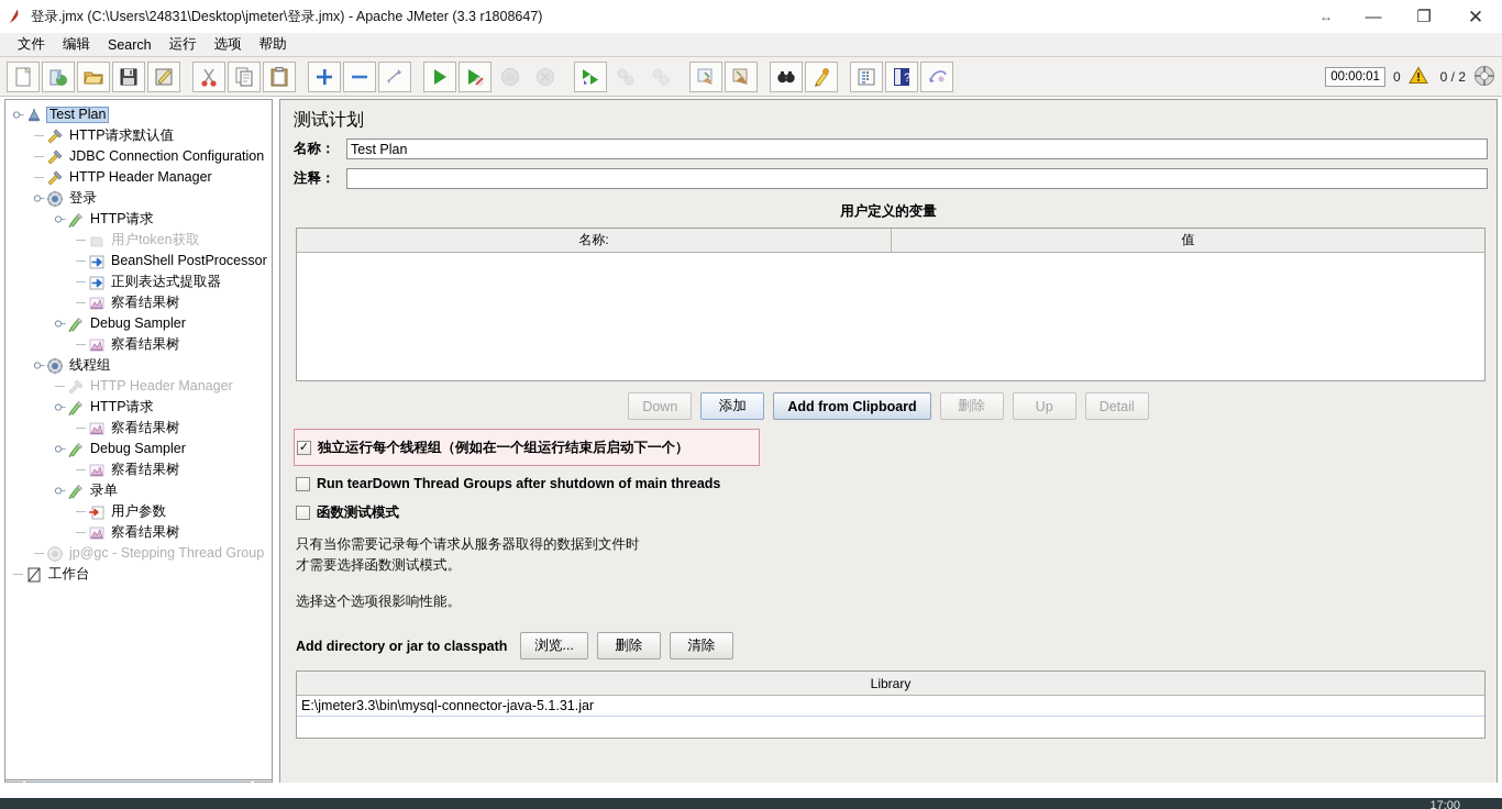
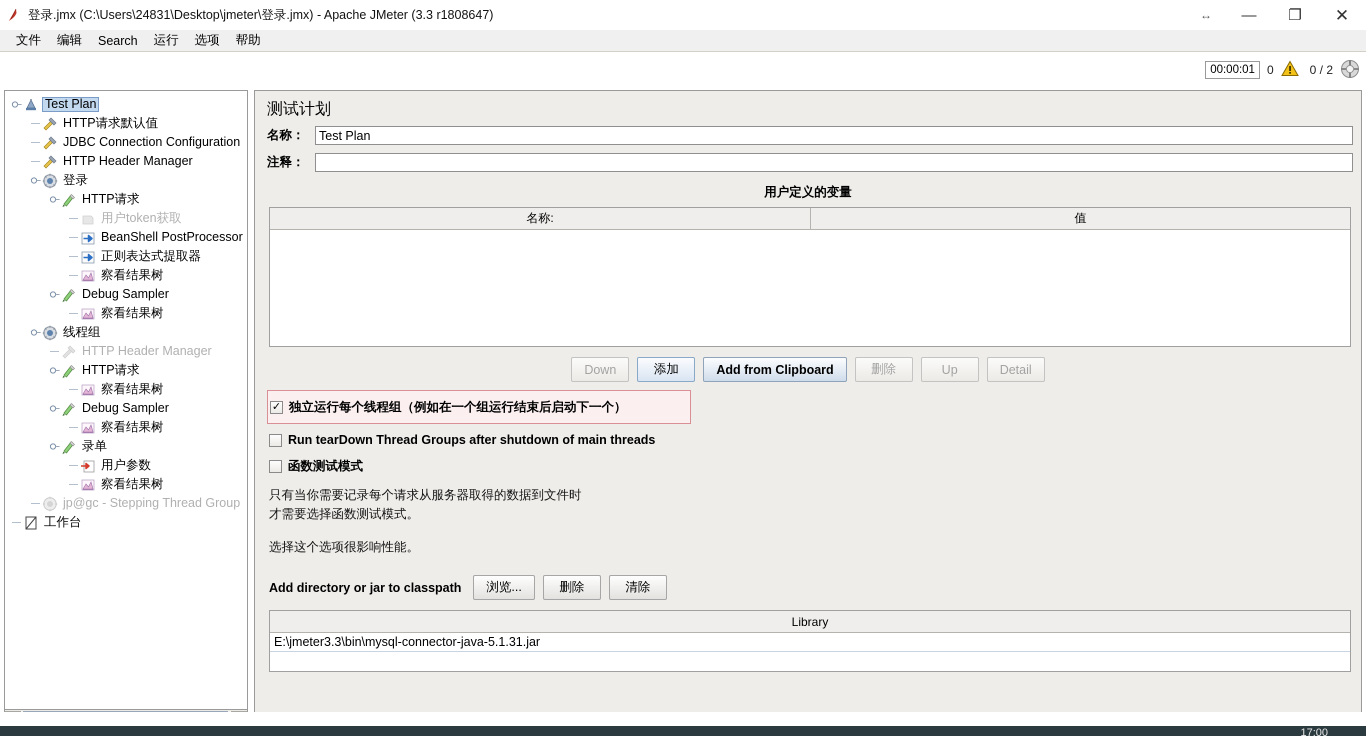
  登录.jmx (C:\Users\24831\Desktop\jmeter\登录.jmx) - Apache JMeter (3.3 r1808647)
  ↔
  —
  ❐
  ✕
  文件
  编辑
  Search
  运行
  选项
  帮助
- ?
  00:00:01
  0
  0 / 2
  Test Plan
  HTTP请求默认值
  JDBC Connection Configuration
  HTTP Header Manager
  登录
  HTTP请求
  用户token获取
  BeanShell PostProcessor
  正则表达式提取器
  察看结果树
  Debug Sampler
  察看结果树
  线程组
  HTTP Header Manager
  HTTP请求
  察看结果树
  Debug Sampler
  察看结果树
  录单
  用户参数
  察看结果树
  jp@gc - Stepping Thread Group
  工作台
  测试计划
  名称：
  Test Plan
  注释：
  用户定义的变量
  名称:
  值
  Down
  添加
  Add from Clipboard
  删除
  Up
  Detail
  ✓
  独立运行每个线程组（例如在一个组运行结束后启动下一个）
  Run tearDown Thread Groups after shutdown of main threads
  函数测试模式
  只有当你需要记录每个请求从服务器取得的数据到文件时
  才需要选择函数测试模式。
  选择这个选项很影响性能。
  Add directory or jar to classpath
  浏览...
  删除
  清除
  Library
  E:\jmeter3.3\bin\mysql-connector-java-5.1.31.jar
  17:00
